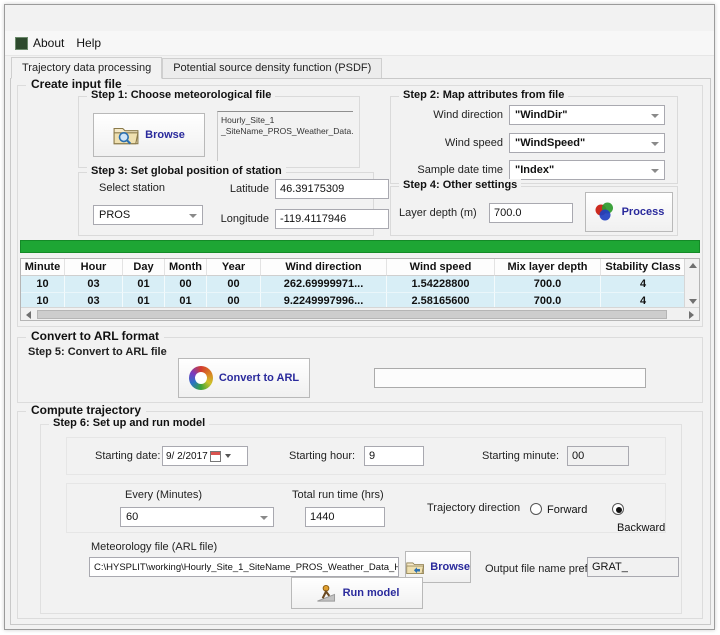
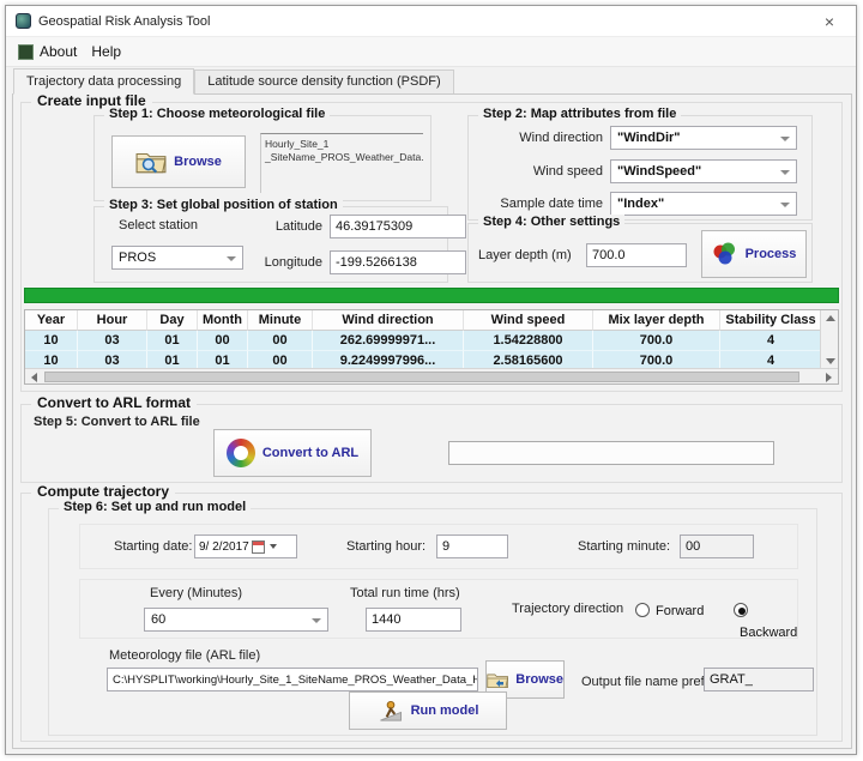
+ Geospatial Risk Analysis Tool
+ ×
  About
  Help
  Trajectory data processing
- Potential source density function (PSDF)
+ Latitude source density function (PSDF)
  Create input file
  Step 1: Choose meteorological file
  Browse
  Hourly_Site_1
  _SiteName_PROS_Weather_Data.
  Step 2: Map attributes from file
  Wind direction
  "WindDir"
  Wind speed
  "WindSpeed"
  Sample date time
  "Index"
  Step 3: Set global position of station
  Select station
  PROS
  Latitude
  46.39175309
  Longitude
- -119.4117946
+ -199.5266138
  Step 4: Other settings
  Layer depth (m)
  700.0
  Process
- Minute
+ Year
  Hour
  Day
  Month
- Year
+ Minute
  Wind direction
  Wind speed
  Mix layer depth
  Stability Class
  10
  03
  01
  00
  00
  262.69999971...
  1.54228800
  700.0
  4
  10
  03
  01
  01
  00
  9.2249997996...
  2.58165600
  700.0
  4
  Convert to ARL format
  Step 5: Convert to ARL file
  Convert to ARL
  Compute trajectory
  Step 6: Set up and run model
  Starting date:
  9/ 2/2017
  Starting hour:
  9
  Starting minute:
  00
  Every (Minutes)
  60
  Total run time (hrs)
  1440
  Trajectory direction
  Forward
  Backward
  Meteorology file (ARL file)
  C:\HYSPLIT\working\Hourly_Site_1_SiteName_PROS_Weather_Data_H
  Browse
  Output file name pre
  GRAT_
  Run model
